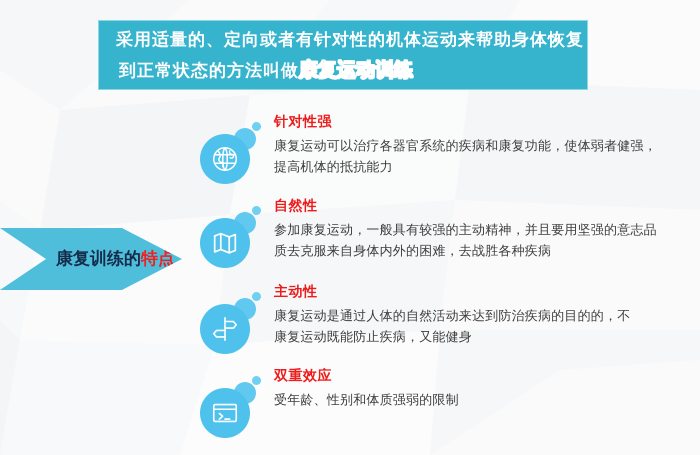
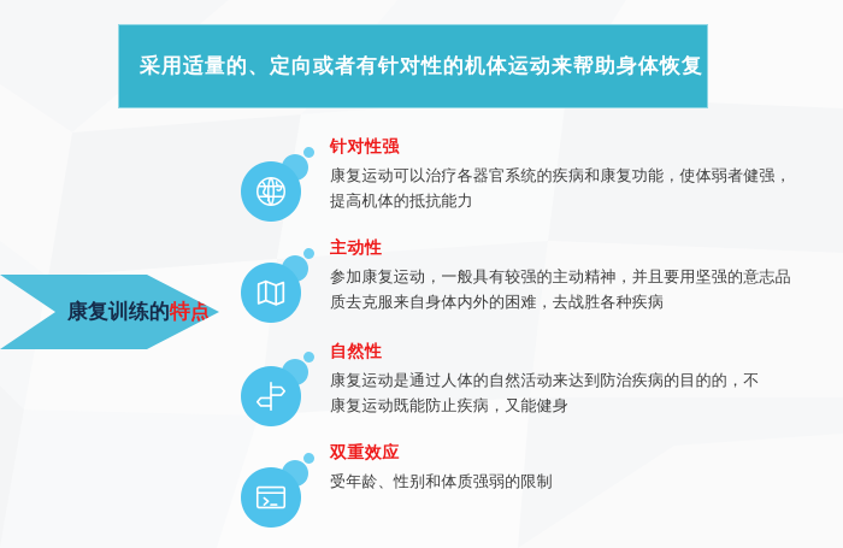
  采用适量的、定向或者有针对性的机体运动来帮助身体恢复
- 到正常状态的方法叫做康复运动训练
  康复训练的特点
  针对性强
  康复运动可以治疗各器官系统的疾病和康复功能，使体弱者健强，
  提高机体的抵抗能力
- 自然性
+ 主动性
  参加康复运动，一般具有较强的主动精神，并且要用坚强的意志品
  质去克服来自身体内外的困难，去战胜各种疾病
- 主动性
+ 自然性
  康复运动是通过人体的自然活动来达到防治疾病的目的的，不
  康复运动既能防止疾病，又能健身
  双重效应
  受年龄、性别和体质强弱的限制
